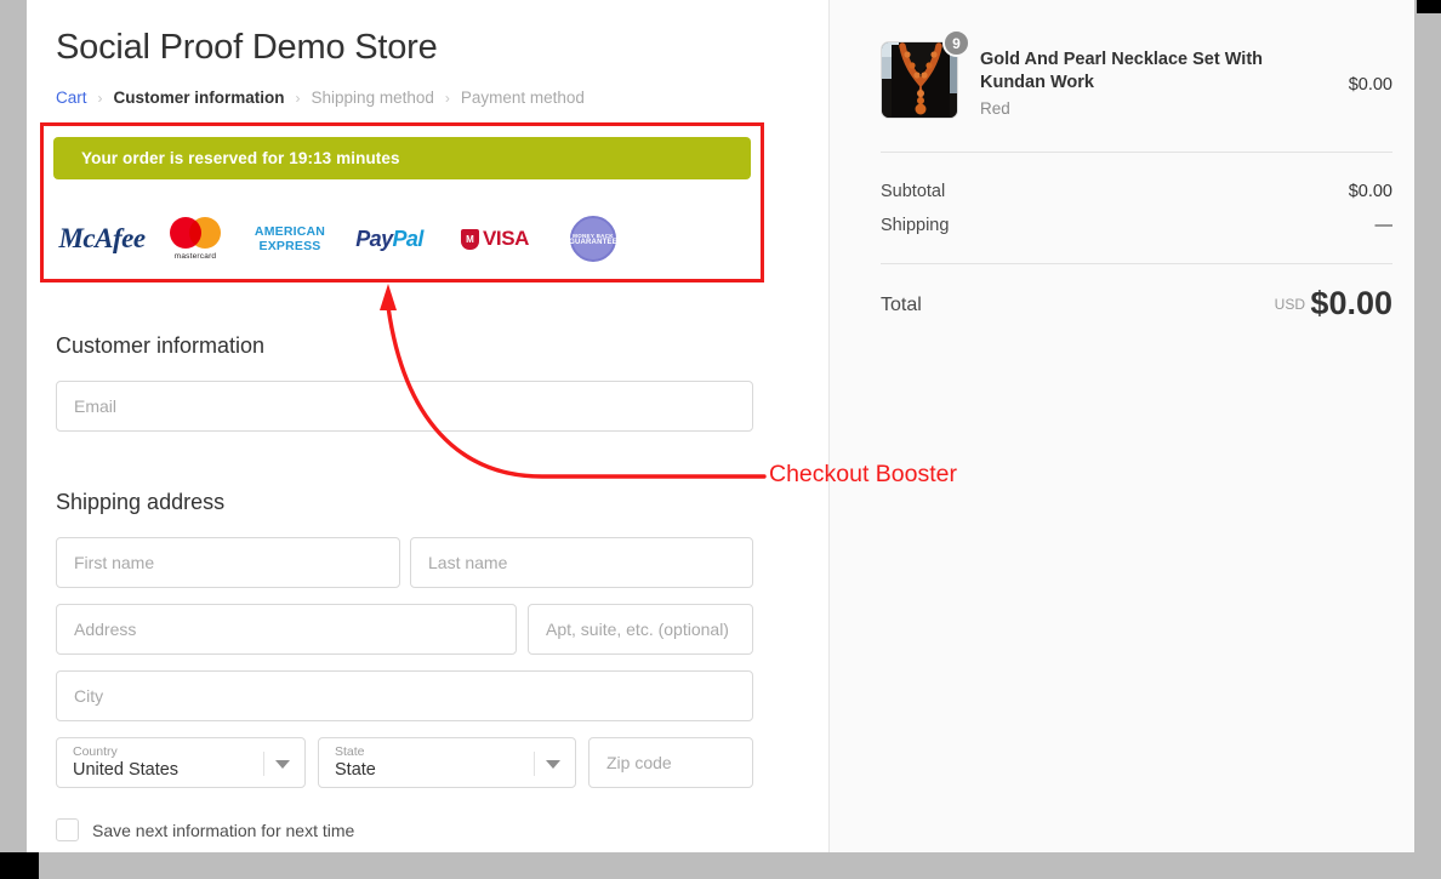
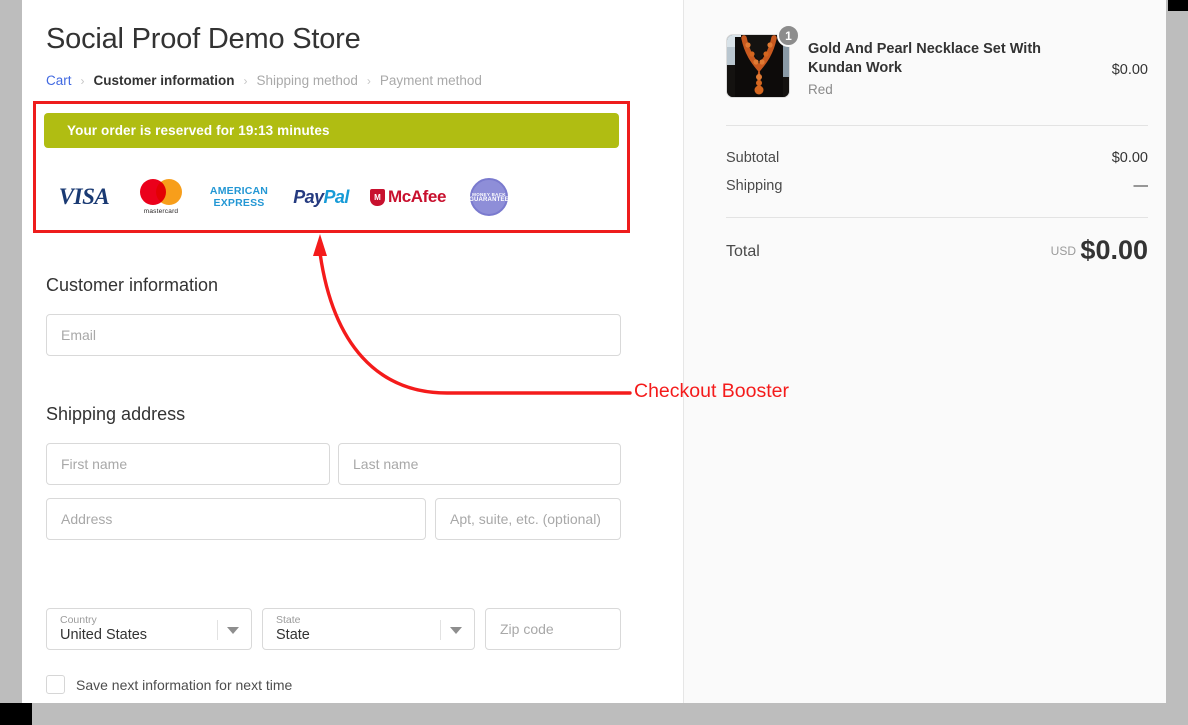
  Social Proof Demo Store
  Cart
  ›
  Customer information
  ›
  Shipping method
  ›
  Payment method
  Your order is reserved for 19:13 minutes
- McAfee
+ VISA
  AMERICAN
  EXPRESS
  PayPal
  M
- VISA
+ McAfee
  Customer information
  Email
  Shipping address
  First name
  Last name
  Address
  Apt, suite, etc. (optional)
- City
  Country
  United States
  State
  State
  Zip code
  Save next information for next time
- 9
+ 1
  Gold And Pearl Necklace Set With Kundan Work
  Red
  $0.00
  Subtotal
  $0.00
  Shipping
  —
  Total
  USD
  $0.00
  Checkout Booster
